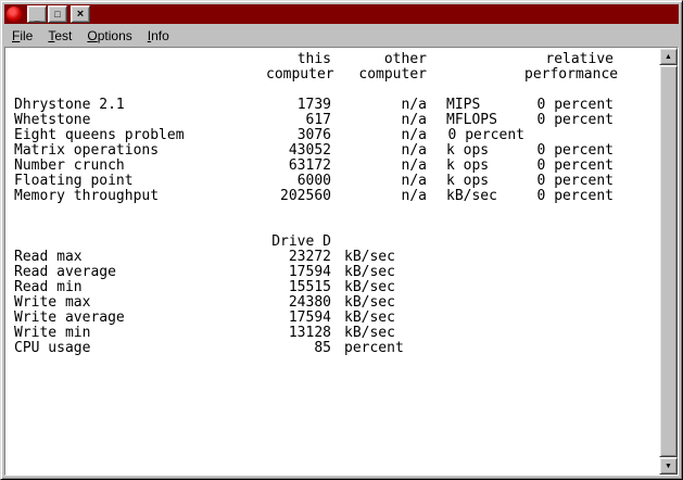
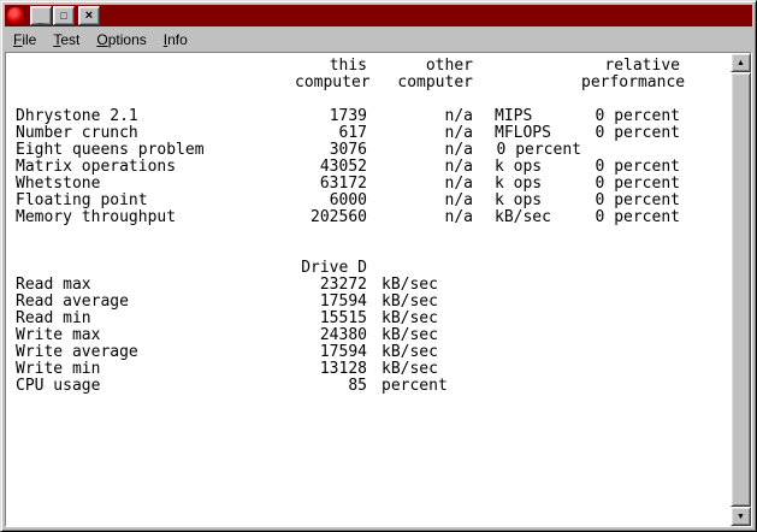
  _
  □
  ×
  File
  Test
  Options
  Info
  this
  computer
  other
  computer
  relative
  performance
  Dhrystone 2.1
  1739
  n/a
  MIPS
  0 percent
- Whetstone
+ Number crunch
  617
  n/a
  MFLOPS
  0 percent
  Eight queens problem
  3076
  n/a
  0 percent
  Matrix operations
  43052
  n/a
  k ops
  0 percent
- Number crunch
+ Whetstone
  63172
  n/a
  k ops
  0 percent
  Floating point
  6000
  n/a
  k ops
  0 percent
  Memory throughput
  202560
  n/a
  kB/sec
  0 percent
  Drive D
  Read max
  23272
  kB/sec
  Read average
  17594
  kB/sec
  Read min
  15515
  kB/sec
  Write max
  24380
  kB/sec
  Write average
  17594
  kB/sec
  Write min
  13128
  kB/sec
  CPU usage
  85
  percent
